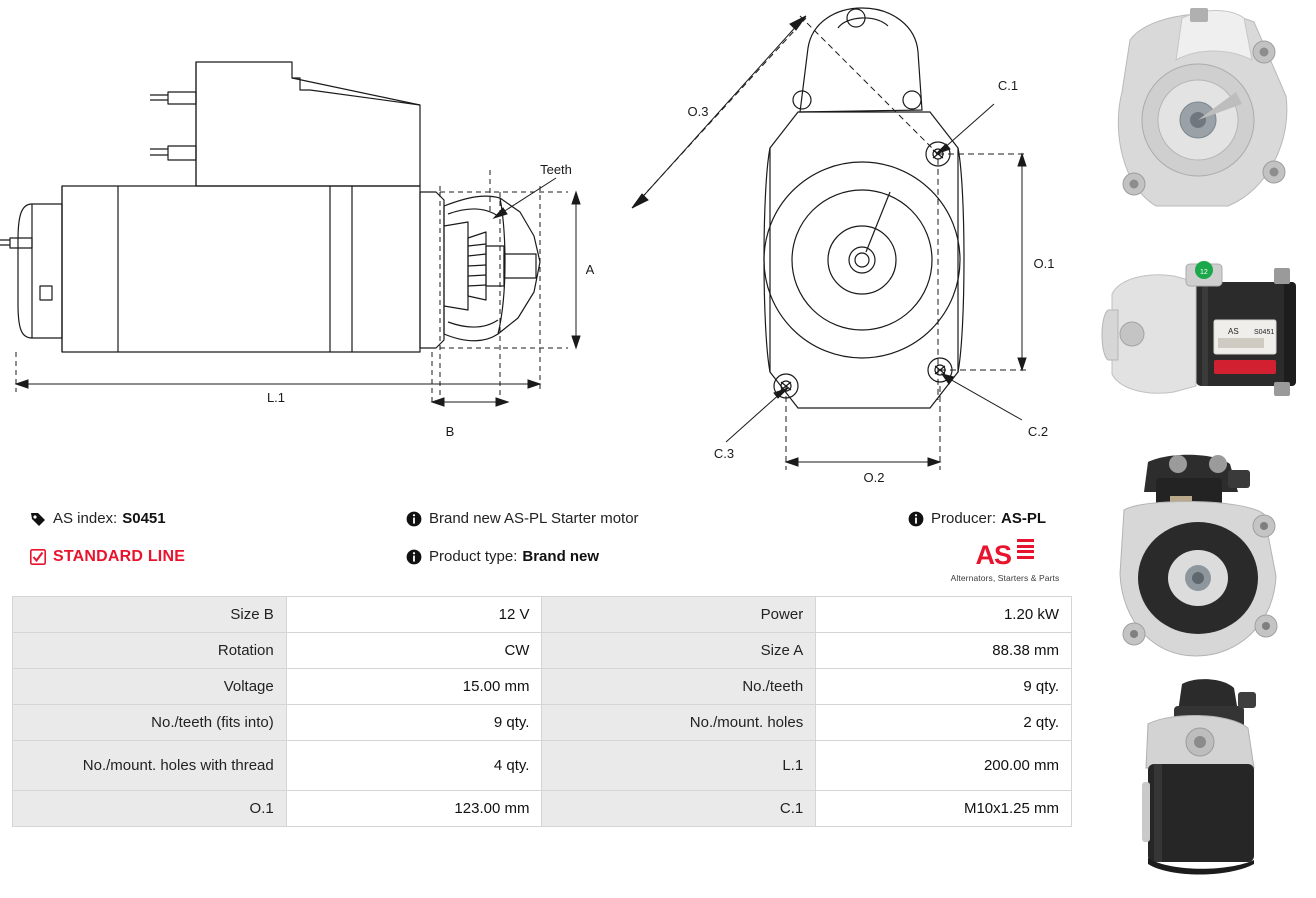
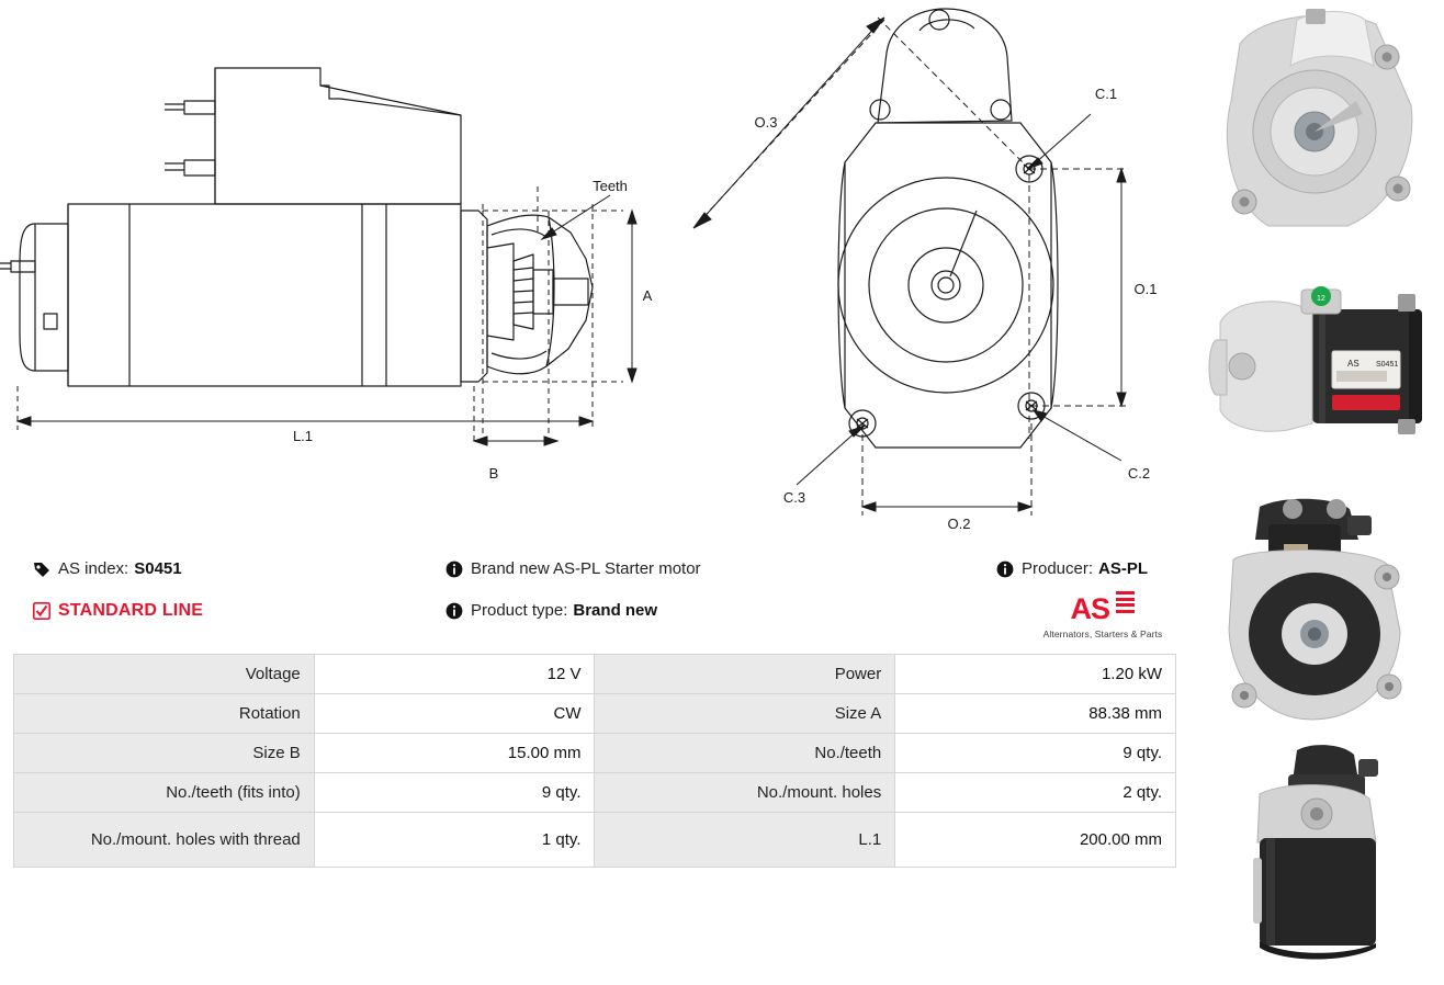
  Teeth
  A
  L.1
  B
  O.3
  O.1
  O.2
  C.1
  C.2
  C.3
  AS index:
  S0451
  STANDARD LINE
  Brand new AS-PL Starter motor
  Product type:
  Brand new
  Producer:
  AS-PL
  AS
  Alternators, Starters & Parts
- Size B	12 V	Power	1.20 kW
+ Voltage	12 V	Power	1.20 kW
  Rotation	CW	Size A	88.38 mm
- Voltage	15.00 mm	No./teeth	9 qty.
+ Size B	15.00 mm	No./teeth	9 qty.
  No./teeth (fits into)	9 qty.	No./mount. holes	2 qty.
- No./mount. holes with thread	4 qty.	L.1	200.00 mm
+ No./mount. holes with thread	1 qty.	L.1	200.00 mm
- O.1	123.00 mm	C.1	M10x1.25 mm
  AS
